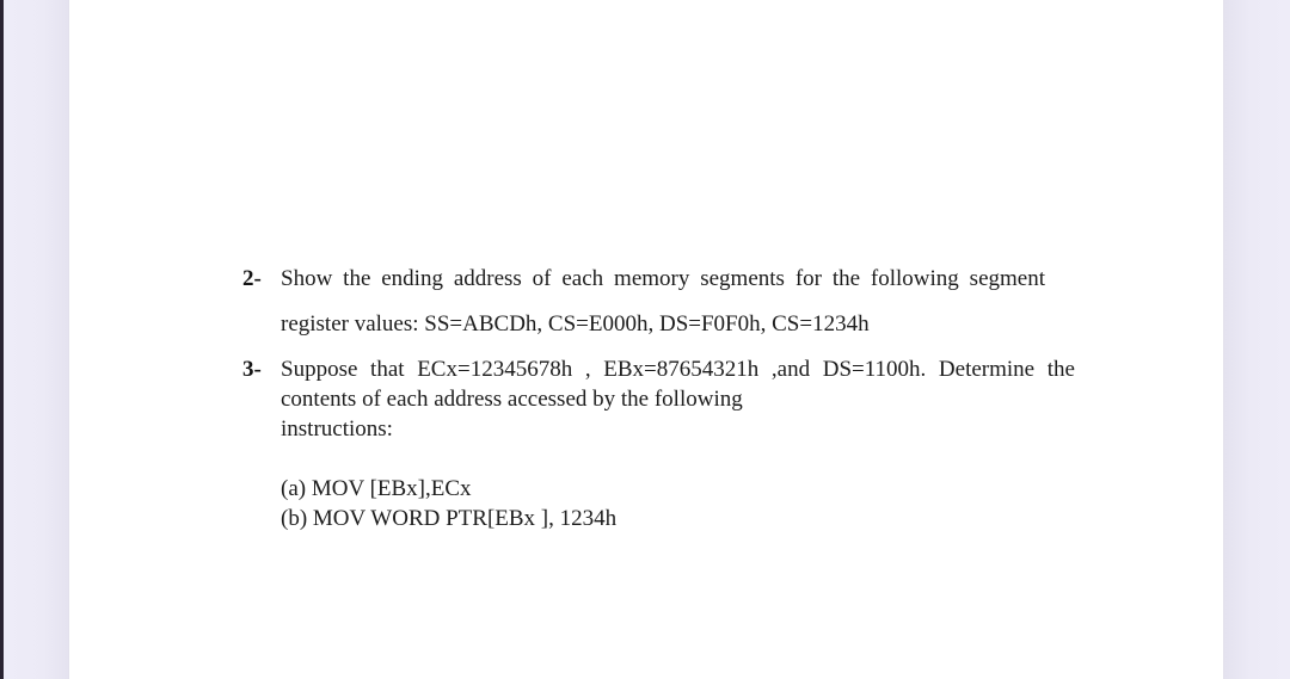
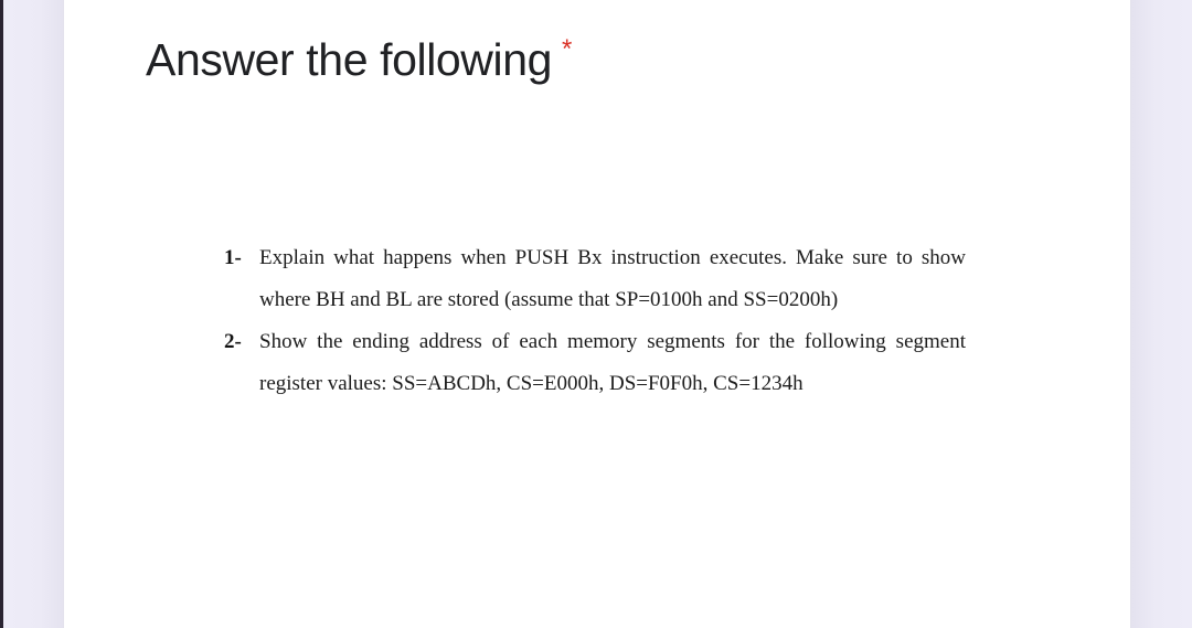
+ Answer the following *
+ 1-
+ Explain what happens when PUSH Bx instruction executes. Make sure to show where BH and BL are stored (assume that SP=0100h and SS=0200h)
  2-
  Show the ending address of each memory segments for the following segment register values: SS=ABCDh, CS=E000h, DS=F0F0h, CS=1234h
- 3-
- Suppose that ECx=12345678h , EBx=87654321h ,and DS=1100h. Determine the contents of each address accessed by the following
- instructions:
- (a) MOV [EBx],ECx
- (b) MOV WORD PTR[EBx ], 1234h
